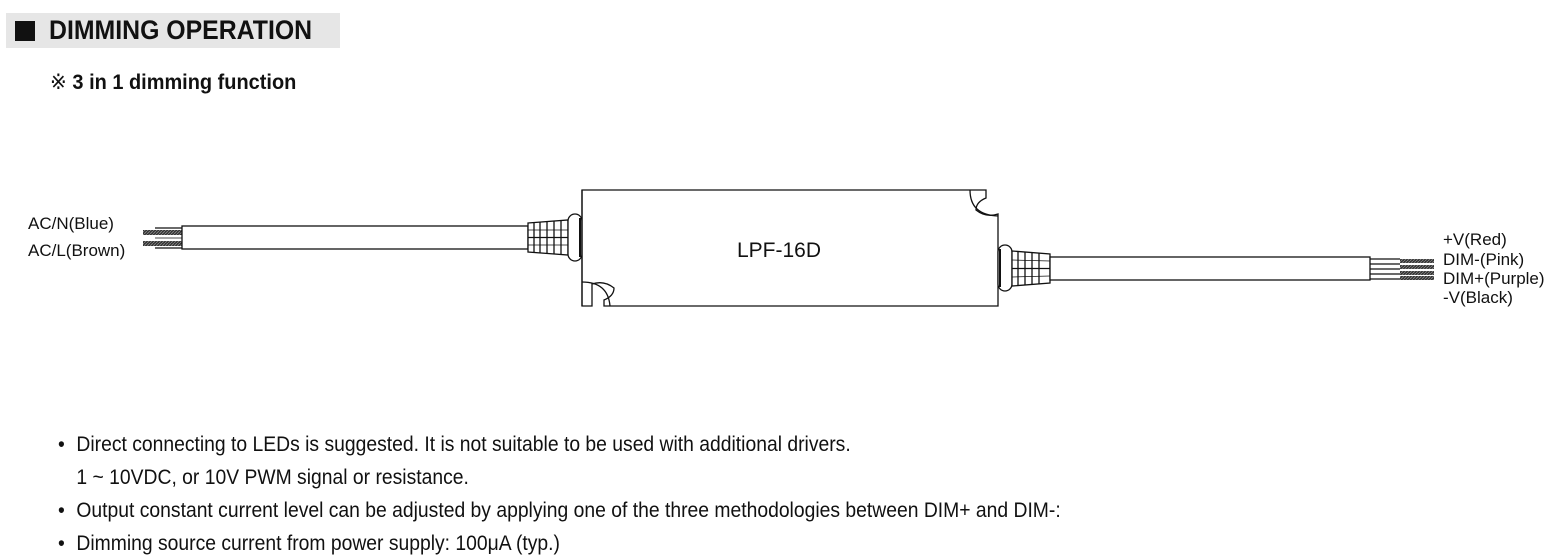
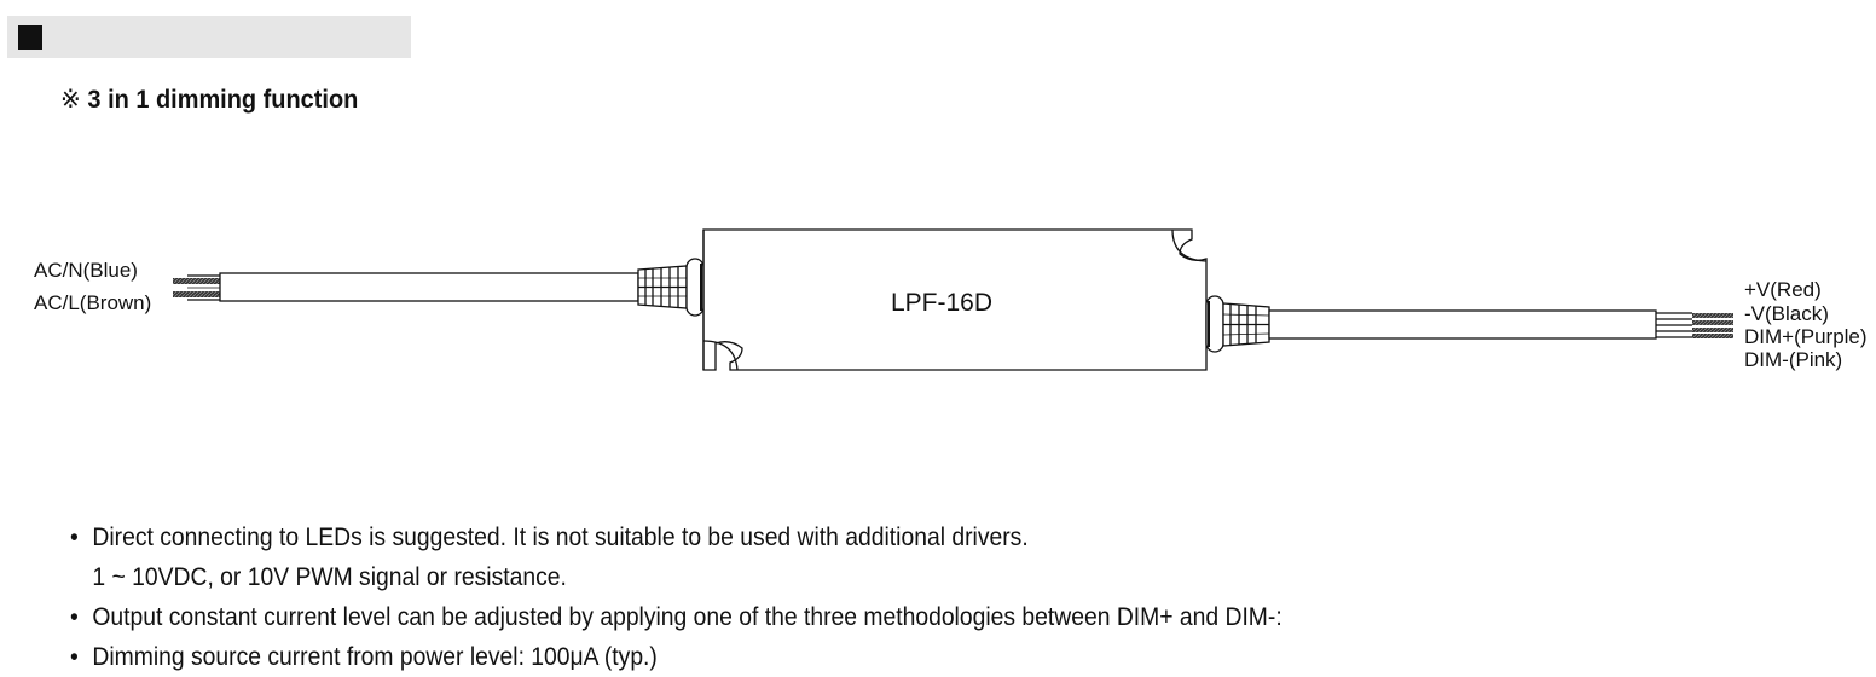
- DIMMING OPERATION
  ※ 3 in 1 dimming function
  LPF-16D
  AC/N(Blue)
  AC/L(Brown)
  +V(Red)
- DIM-(Pink)
+ -V(Black)
  DIM+(Purple)
- -V(Black)
+ DIM-(Pink)
  •
  Direct connecting to LEDs is suggested. It is not suitable to be used with additional drivers.
  1 ~ 10VDC, or 10V PWM signal or resistance.
  •
  Output constant current level can be adjusted by applying one of the three methodologies between DIM+ and DIM-:
  •
- Dimming source current from power supply: 100μA (typ.)
+ Dimming source current from power level: 100μA (typ.)
